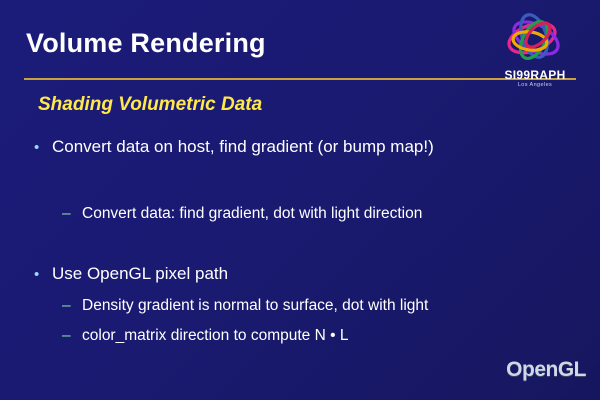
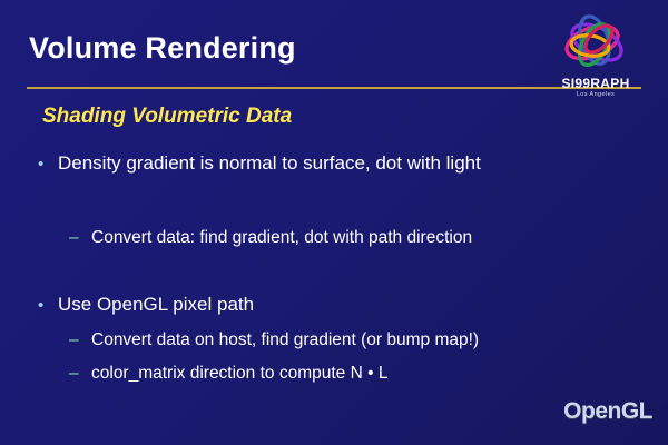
  Volume Rendering
  Shading Volumetric Data
- • Convert data on host, find gradient (or bump map!)
+ • Density gradient is normal to surface, dot with light
- – Convert data: find gradient, dot with light direction
+ – Convert data: find gradient, dot with path direction
  • Use OpenGL pixel path
- – Density gradient is normal to surface, dot with light
+ – Convert data on host, find gradient (or bump map!)
  – color_matrix direction to compute N • L
  SI99RAPH
  OpenGL
